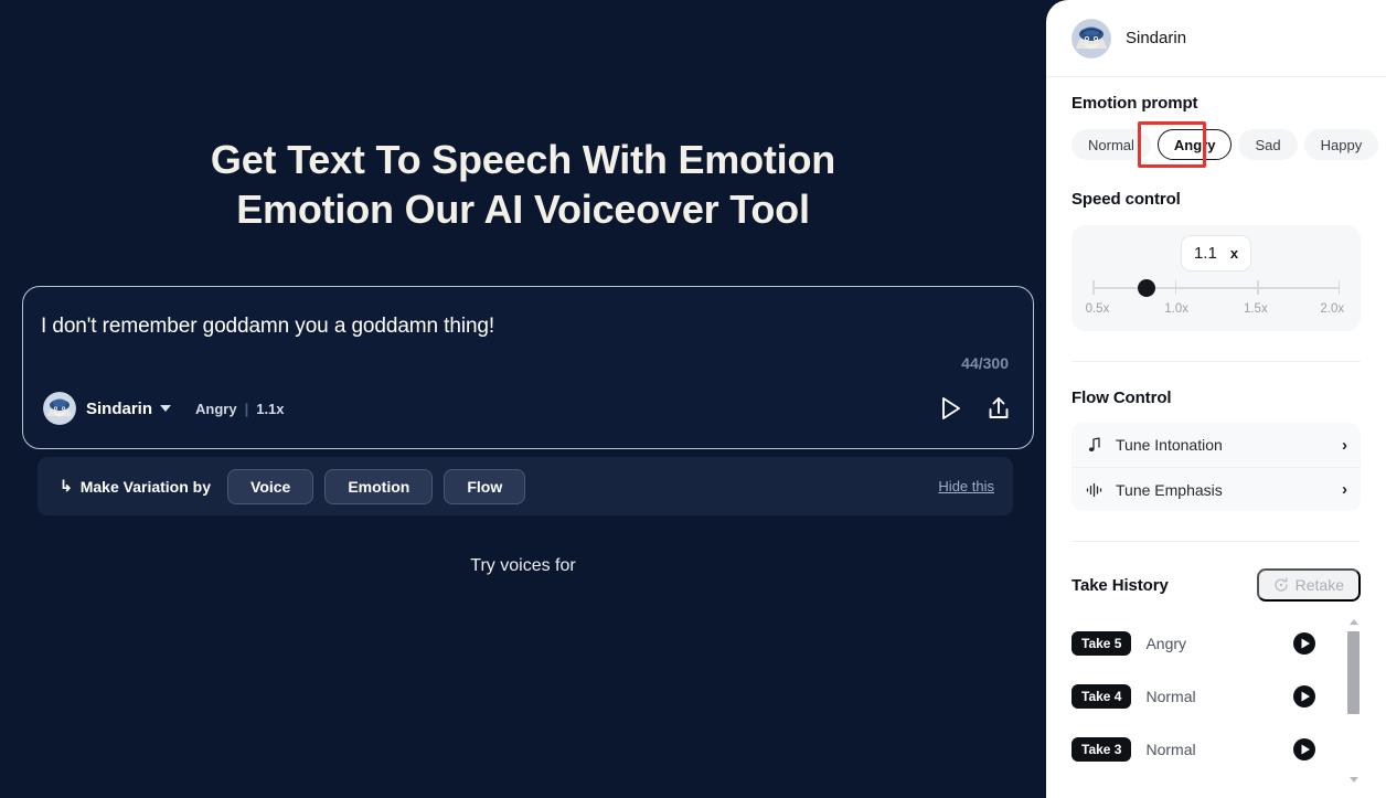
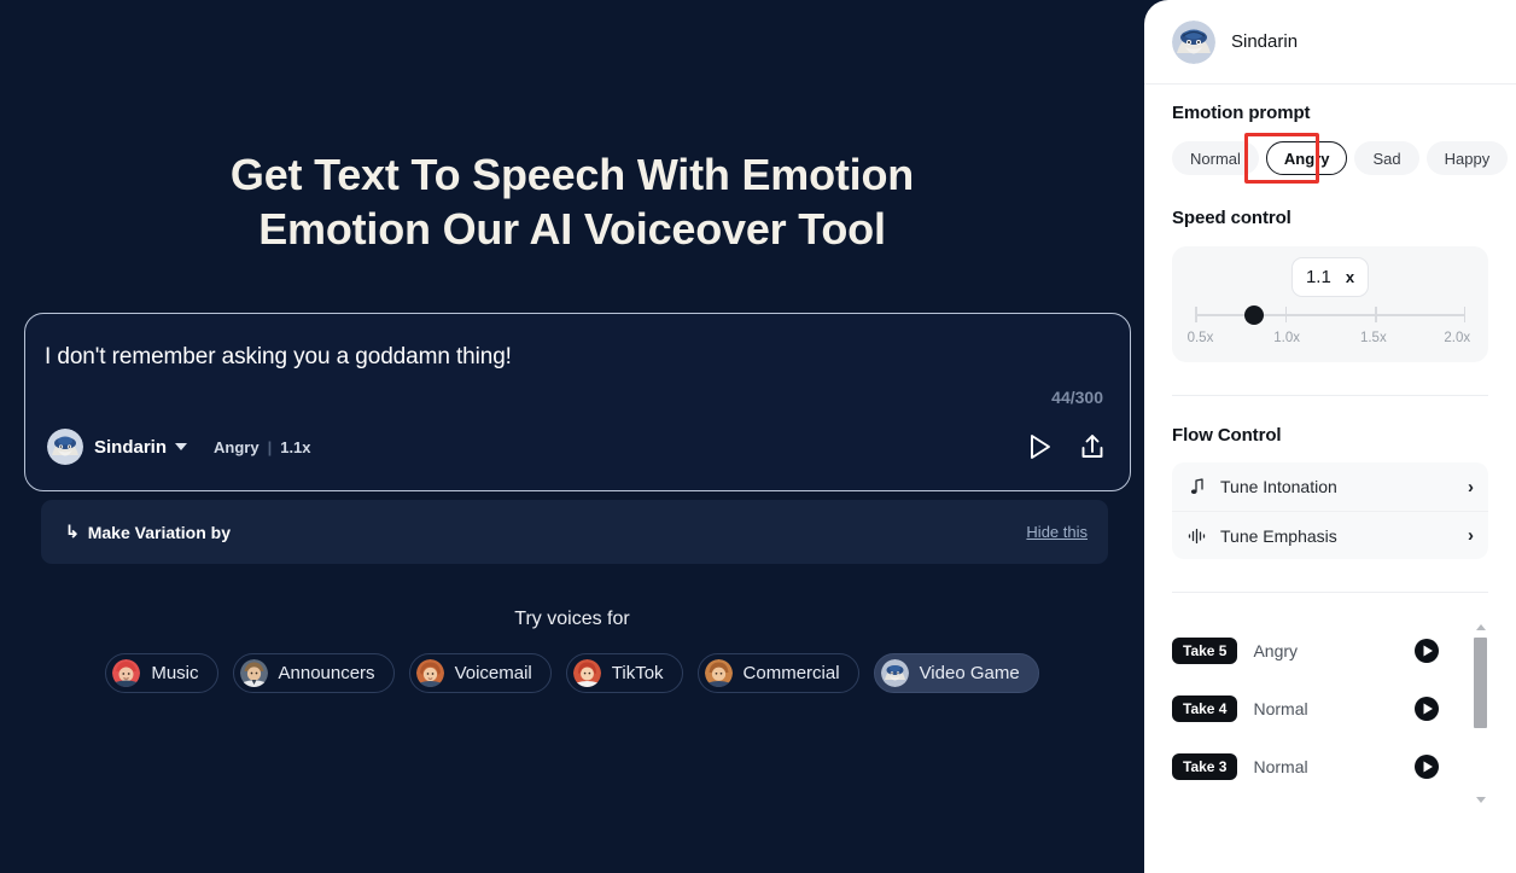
  Get Text To Speech With Emotion
  Emotion Our AI Voiceover Tool
- I don't remember goddamn you a goddamn thing!
+ I don't remember asking you a goddamn thing!
  44/300
  Sindarin
  Angry
  |
  1.1x
  ↳
  Make Variation by
- Voice
- Emotion
- Flow
  Hide this
  Try voices for
+ Music
+ Announcers
+ Voicemail
+ TikTok
+ Commercial
+ Video Game
  Sindarin
  Emotion prompt
  Normal
  Angry
  Sad
  Happy
  Speed control
  1.1
  x
  0.5x
  1.0x
  1.5x
  2.0x
  Flow Control
  Tune Intonation
  ›
  Tune Emphasis
  ›
- Take History
- Retake
  Take 5
  Angry
  Take 4
  Normal
  Take 3
  Normal
